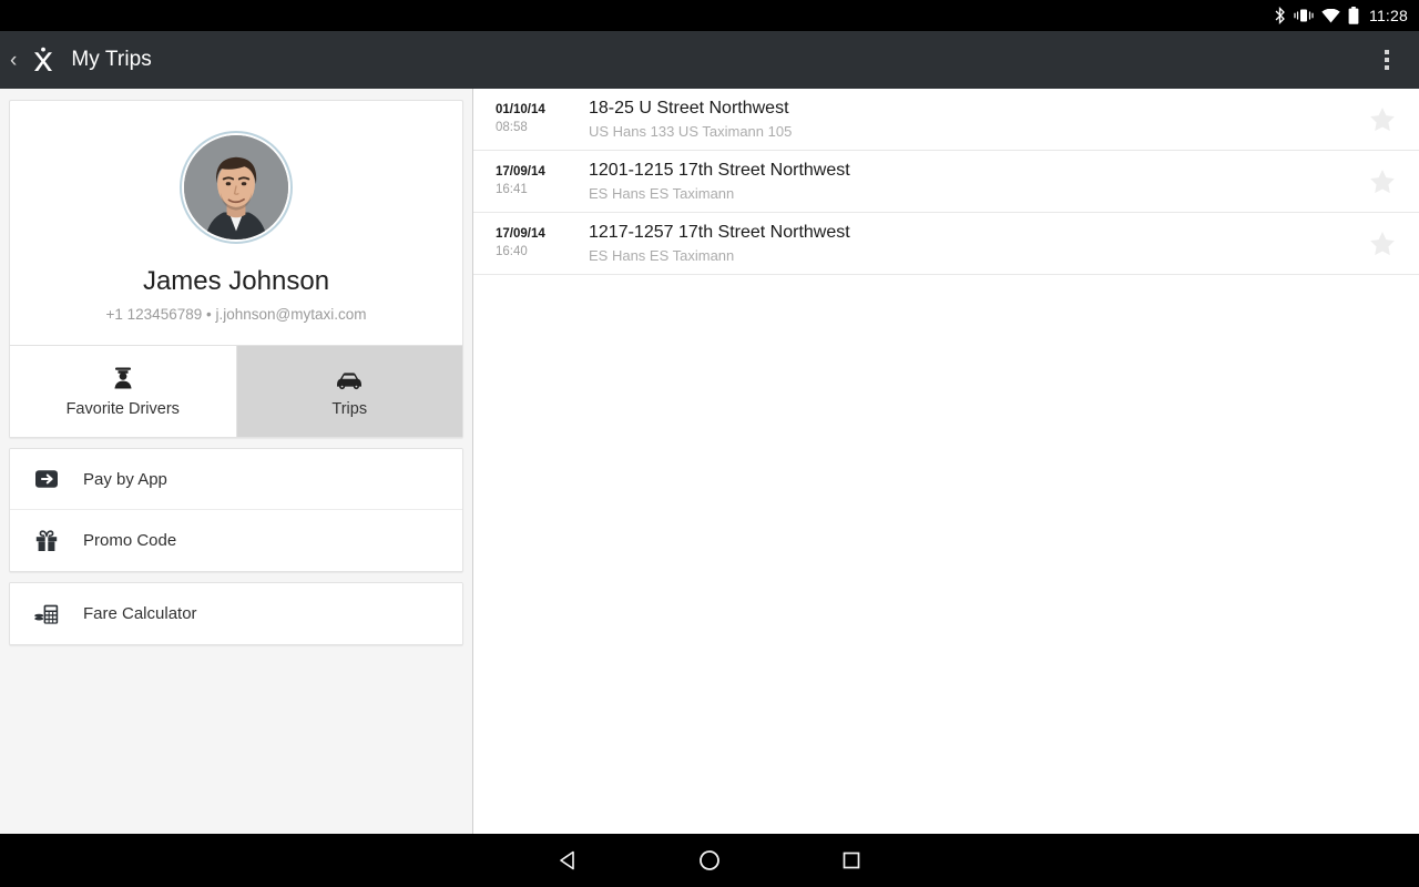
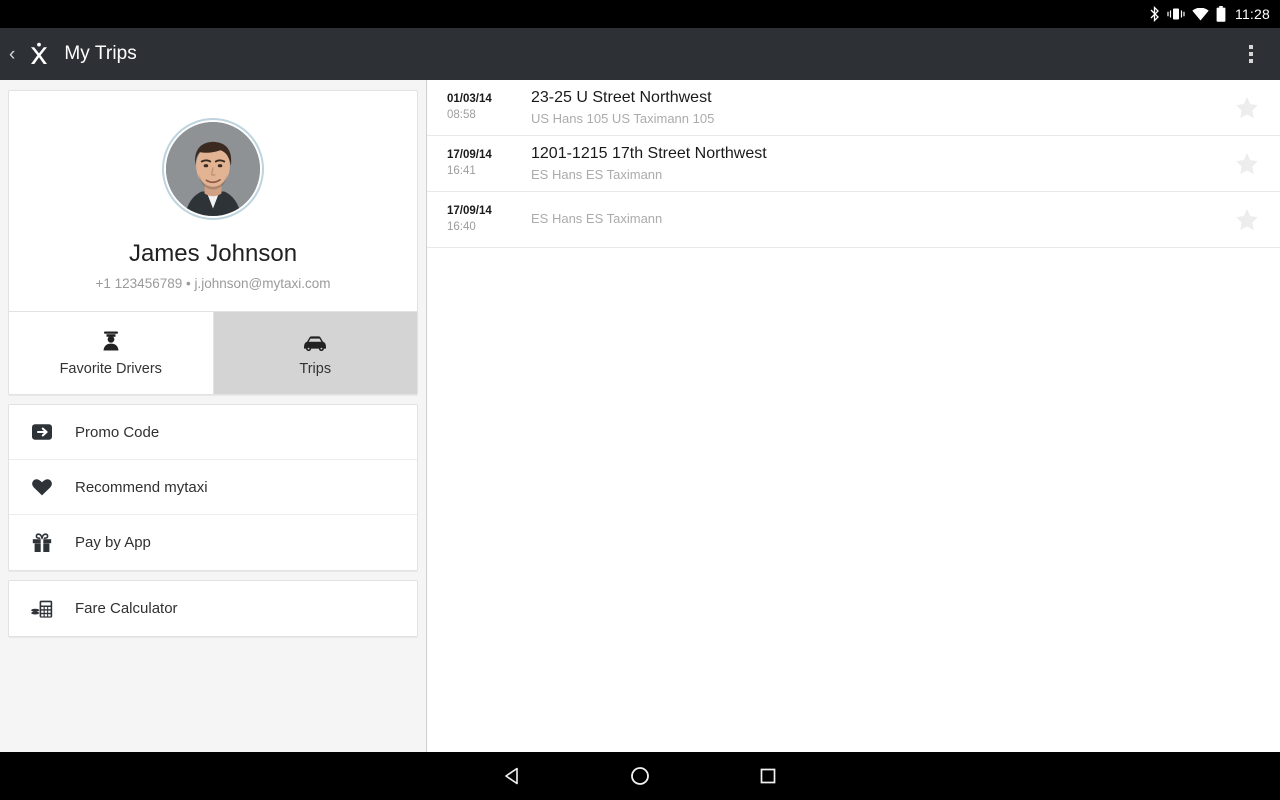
  11:28
  ‹
  My Trips
  James Johnson
  +1 123456789 • j.johnson@mytaxi.com
  Favorite Drivers
  Trips
- Pay by App
+ Promo Code
+ Recommend mytaxi
- Promo Code
+ Pay by App
  Fare Calculator
- 01/10/14
+ 01/03/14
  08:58
- 18-25 U Street Northwest
+ 23-25 U Street Northwest
- US Hans 133 US Taximann 105
+ US Hans 105 US Taximann 105
  17/09/14
  16:41
  1201-1215 17th Street Northwest
  ES Hans ES Taximann
  17/09/14
  16:40
- 1217-1257 17th Street Northwest
  ES Hans ES Taximann
